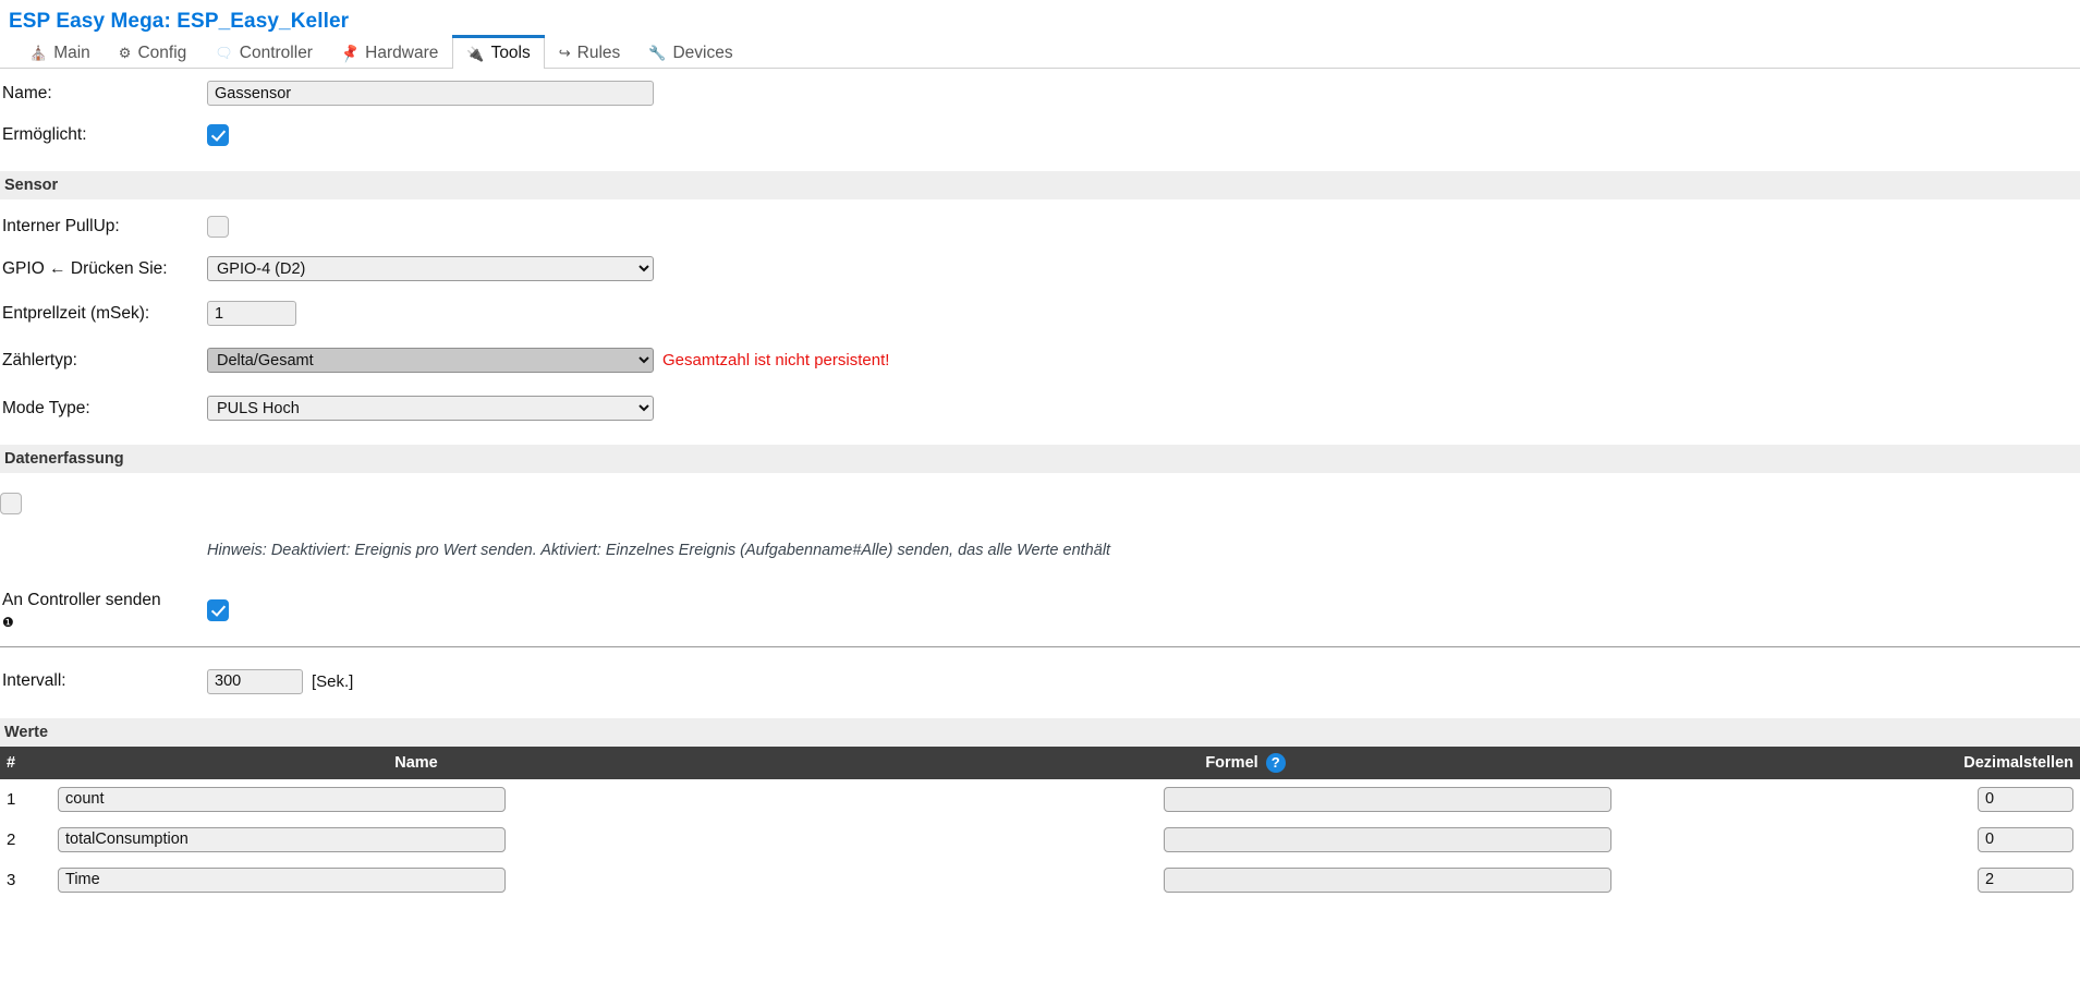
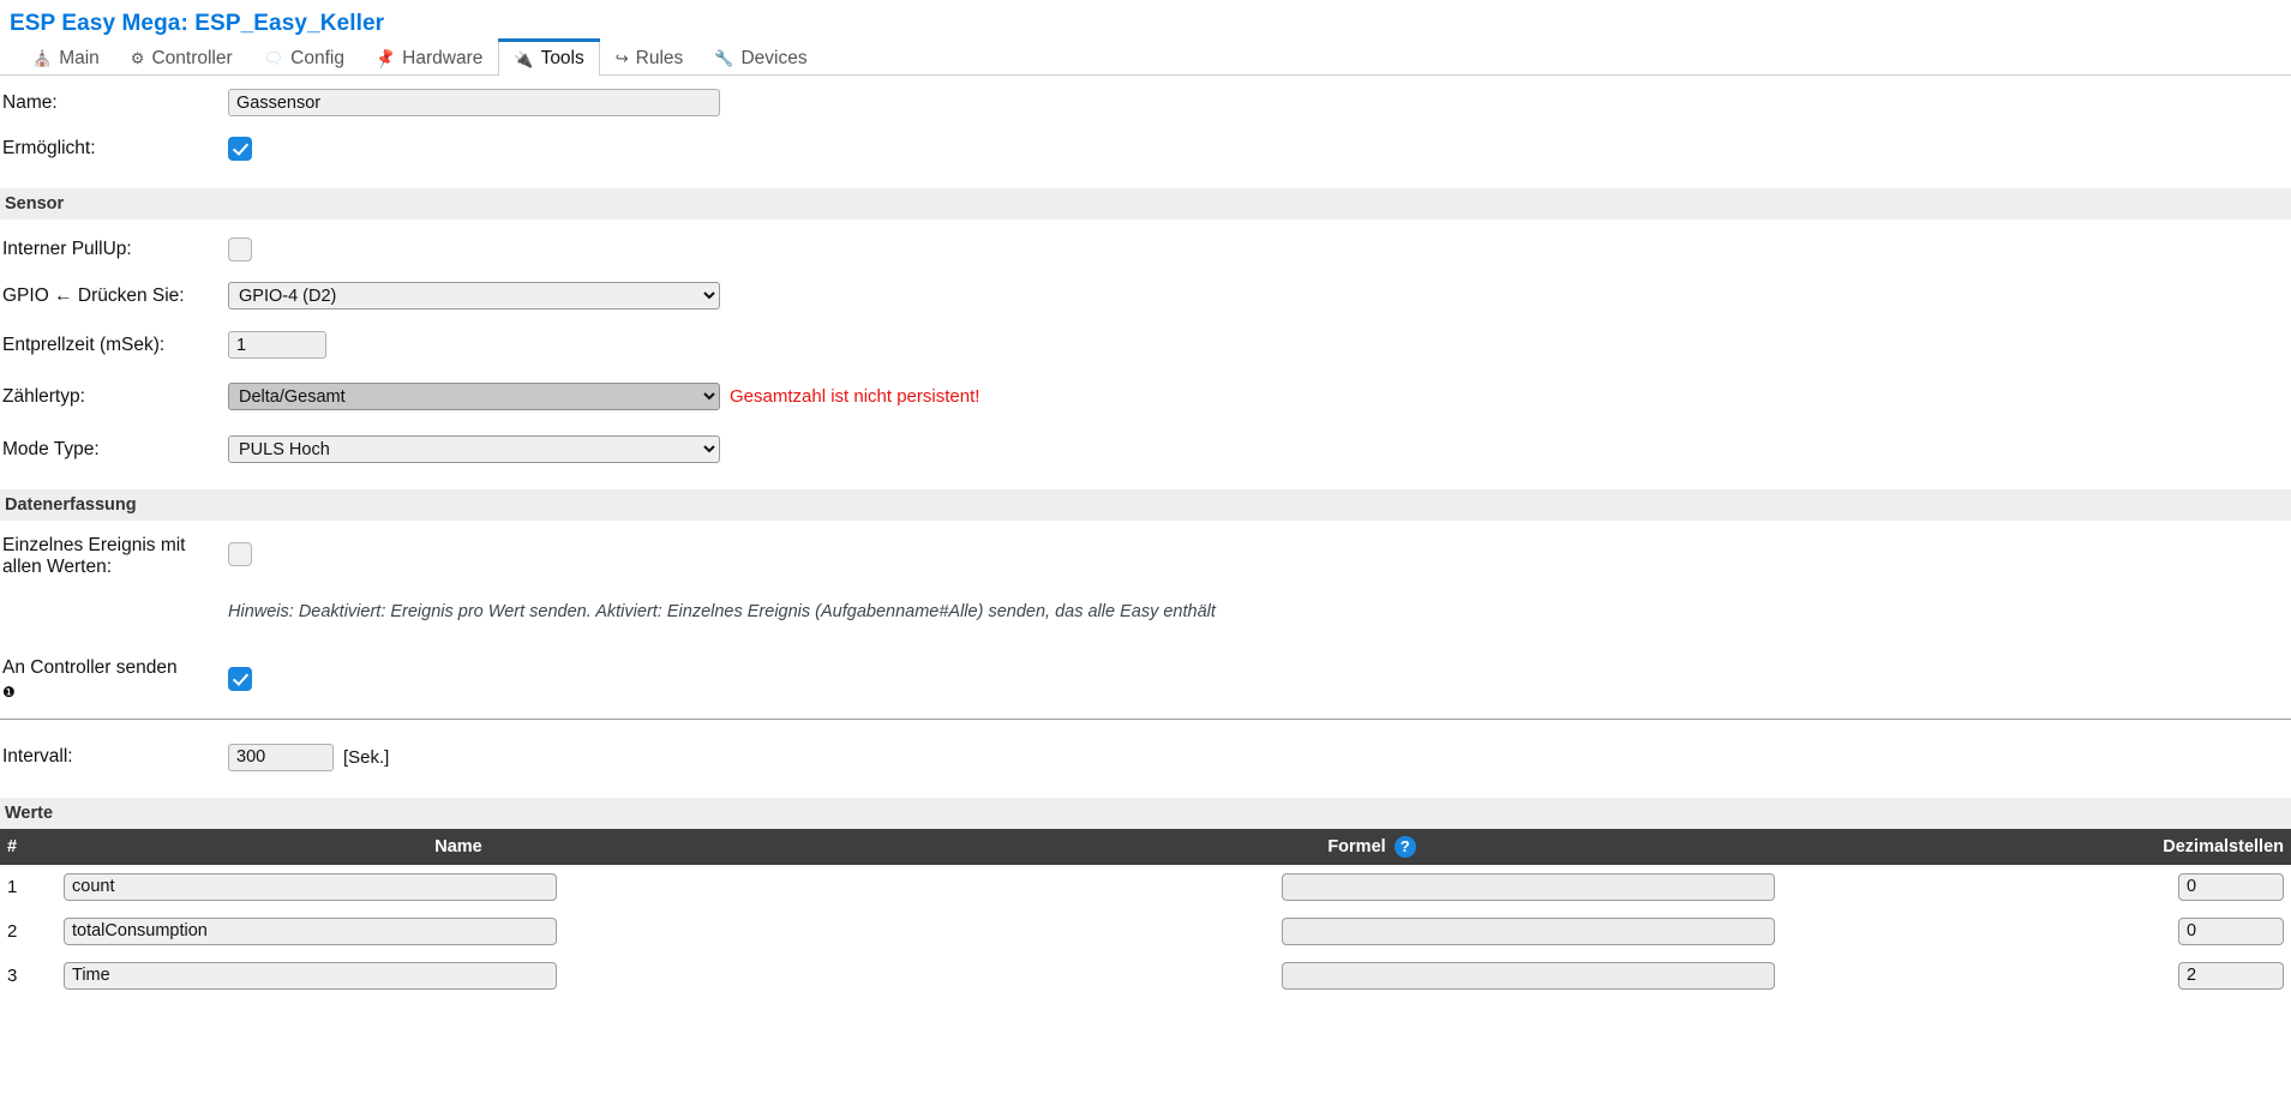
  ESP Easy Mega: ESP_Easy_Keller
  ⛪
  Main
  ⚙
- Config
+ Controller
  🗨
- Controller
+ Config
  Hardware
  🔌
  Tools
  ↪
  Rules
  🔧
  Devices
  Name:
  Gassensor
  Ermöglicht:
  Sensor
  Interner PullUp:
  GPIO ← Drücken Sie:
  GPIO-4 (D2)
  Entprellzeit (mSek):
  1
  Zählertyp:
  Delta/Gesamt
  Gesamtzahl ist nicht persistent!
  Mode Type:
  PULS Hoch
  Datenerfassung
+ Einzelnes Ereignis mit allen Werten:
- Hinweis: Deaktiviert: Ereignis pro Wert senden. Aktiviert: Einzelnes Ereignis (Aufgabenname#Alle) senden, das alle Werte enthält
+ Hinweis: Deaktiviert: Ereignis pro Wert senden. Aktiviert: Einzelnes Ereignis (Aufgabenname#Alle) senden, das alle Easy enthält
  An Controller senden
  ❶
  Intervall:
  300
  [Sek.]
  Werte
  #	Name	Formel ?	Dezimalstellen
  1	count		0
  2	totalConsumption		0
  3	Time		2
